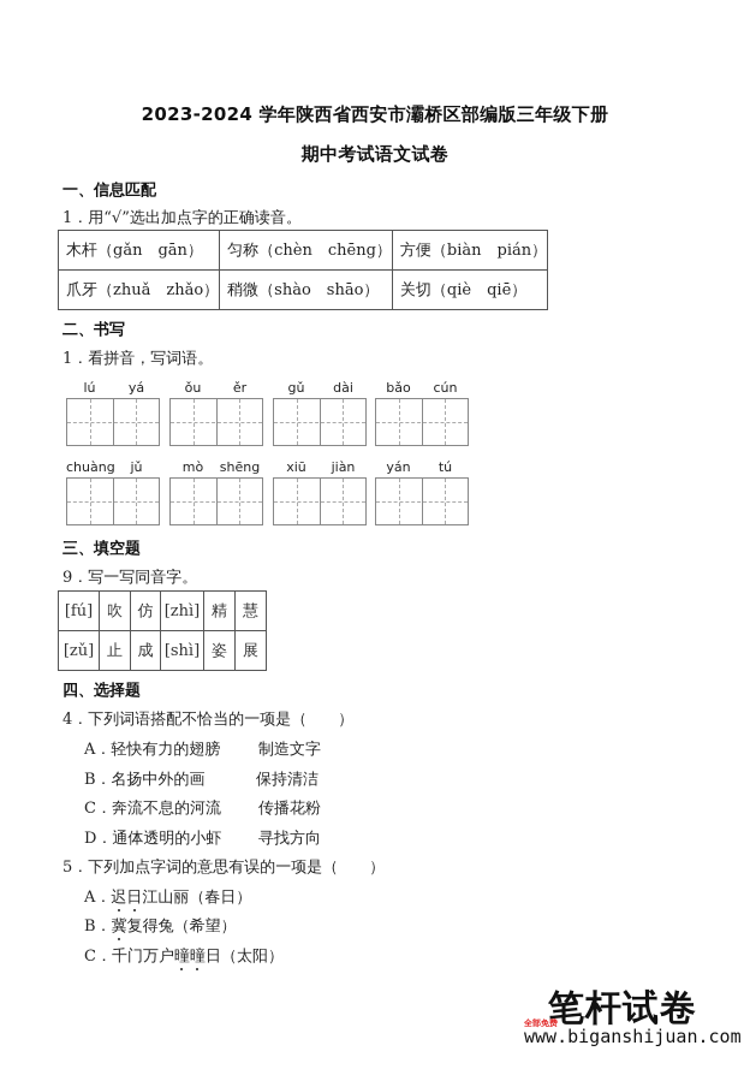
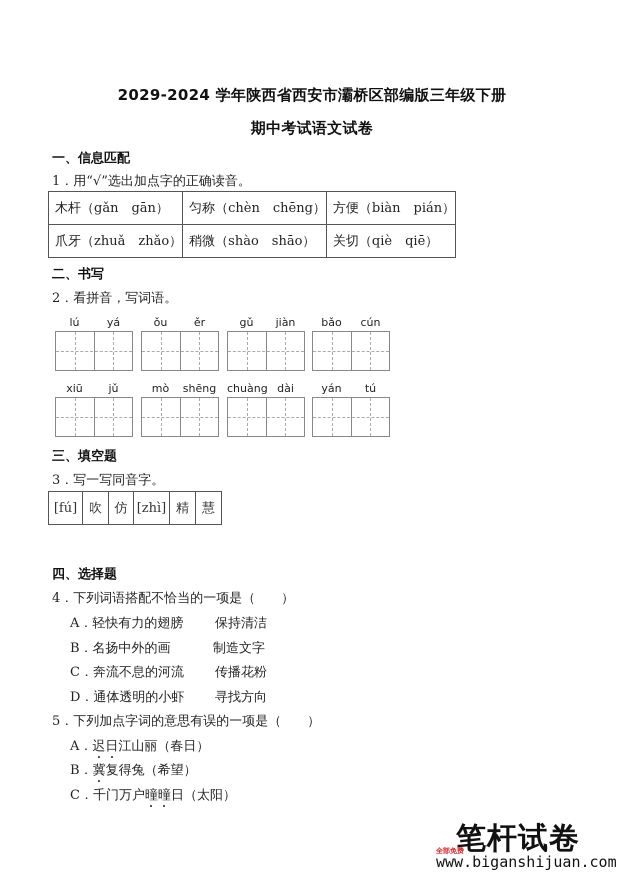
- 2023-2024 学年陕西省西安市灞桥区部编版三年级下册
+ 2029-2024 学年陕西省西安市灞桥区部编版三年级下册
  期中考试语文试卷
  一、信息匹配
  1．用“√”选出加点字的正确读音。
  木杆（gǎn gān）	匀称（chèn chēng）	方便（biàn pián）
  爪牙（zhuǎ zhǎo）	稍微（shào shāo）	关切（qiè qiē）
  二、书写
- 1．看拼音，写词语。
+ 2．看拼音，写词语。
  lú
  yá
  ǒu
  ěr
  gǔ
- dài
+ jiàn
  bǎo
  cún
- chuàng
+ xiū
  jǔ
  mò
  shēng
- xiū
+ chuàng
- jiàn
+ dài
  yán
  tú
  三、填空题
- 9．写一写同音字。
+ 3．写一写同音字。
  [fú]	吹	仿	[zhì]	精	慧
- [zǔ]	止	成	[shì]	姿	展
  四、选择题
  4．下列词语搭配不恰当的一项是（ ）
  A．轻快有力的翅膀
- 制造文字
+ 保持清洁
  B．名扬中外的画
- 保持清洁
+ 制造文字
  C．奔流不息的河流
  传播花粉
  D．通体透明的小虾
  寻找方向
  5．下列加点字词的意思有误的一项是（ ）
  A．迟日江山丽（春日）
  B．冀复得兔（希望）
  C．千门万户曈曈日（太阳）
  笔杆试卷
  全部免费
  www.biganshijuan.com
